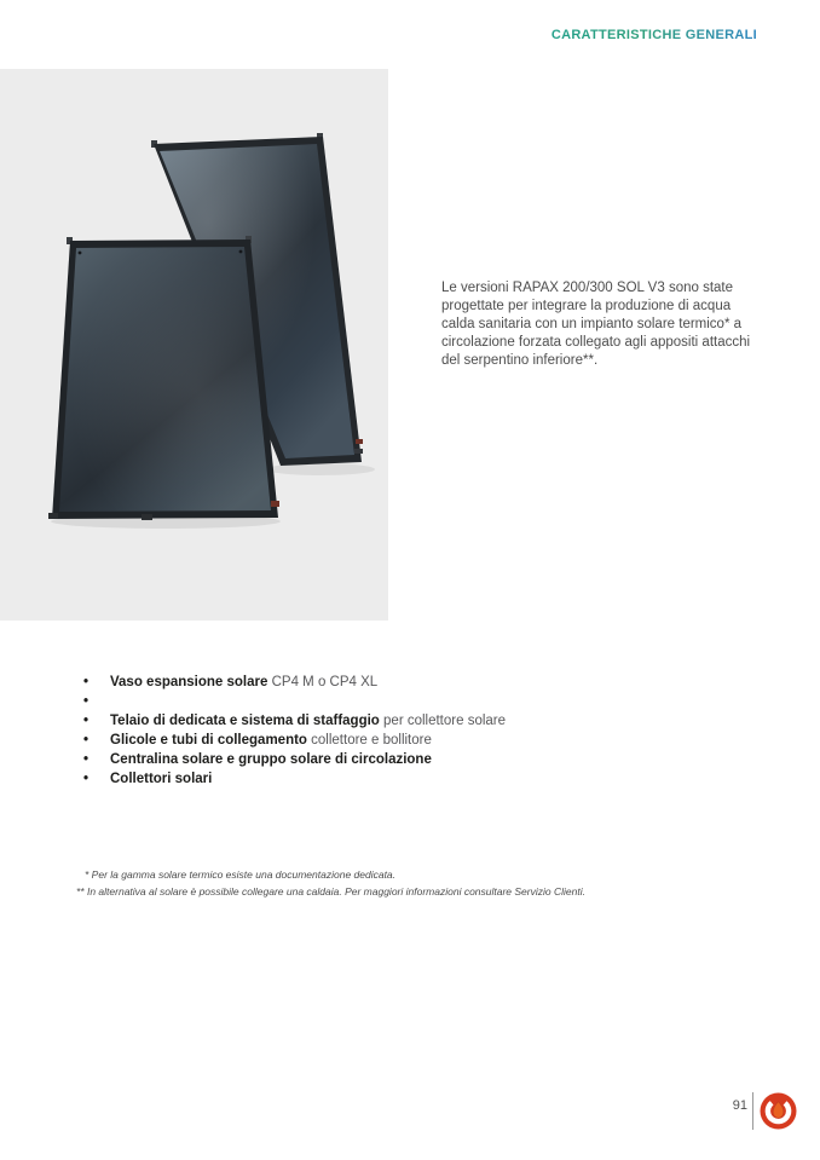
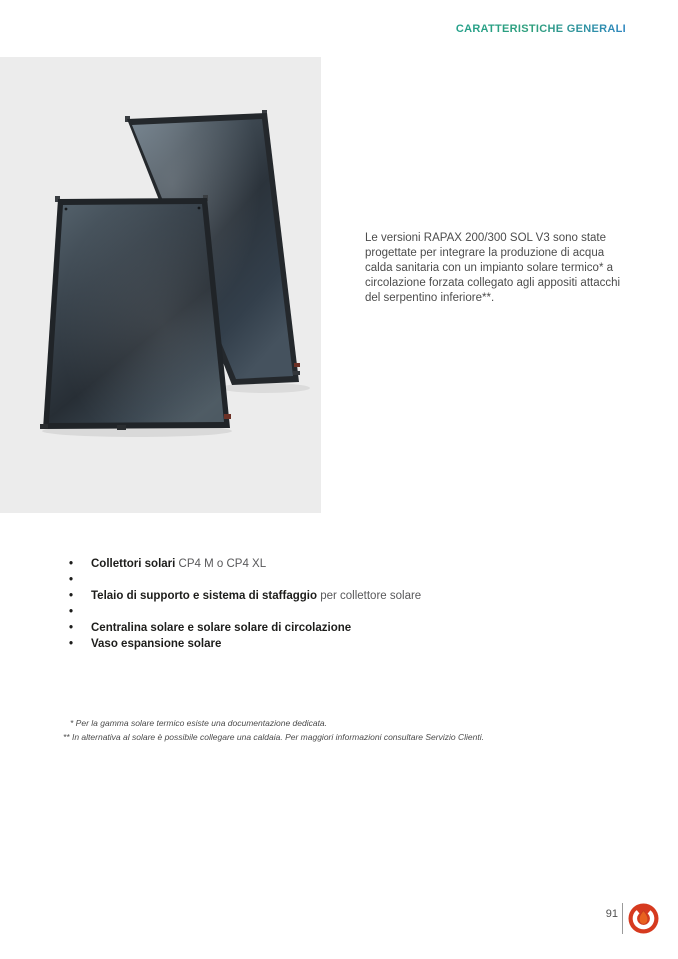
  CARATTERISTICHE GENERALI
  Le versioni RAPAX 200/300 SOL V3 sono state progettate per integrare la produzione di acqua calda sanitaria con un impianto solare termico* a circolazione forzata collegato agli appositi attacchi del serpentino inferiore**.
  •
- Vaso espansione solare CP4 M o CP4 XL
+ Collettori solari CP4 M o CP4 XL
  •
  •
- Telaio di dedicata e sistema di staffaggio per collettore solare
+ Telaio di supporto e sistema di staffaggio per collettore solare
  •
- Glicole e tubi di collegamento collettore e bollitore
  •
- Centralina solare e gruppo solare di circolazione
+ Centralina solare e solare solare di circolazione
  •
- Collettori solari
+ Vaso espansione solare
  * Per la gamma solare termico esiste una documentazione dedicata.
  ** In alternativa al solare è possibile collegare una caldaia. Per maggiori informazioni consultare Servizio Clienti.
  91
